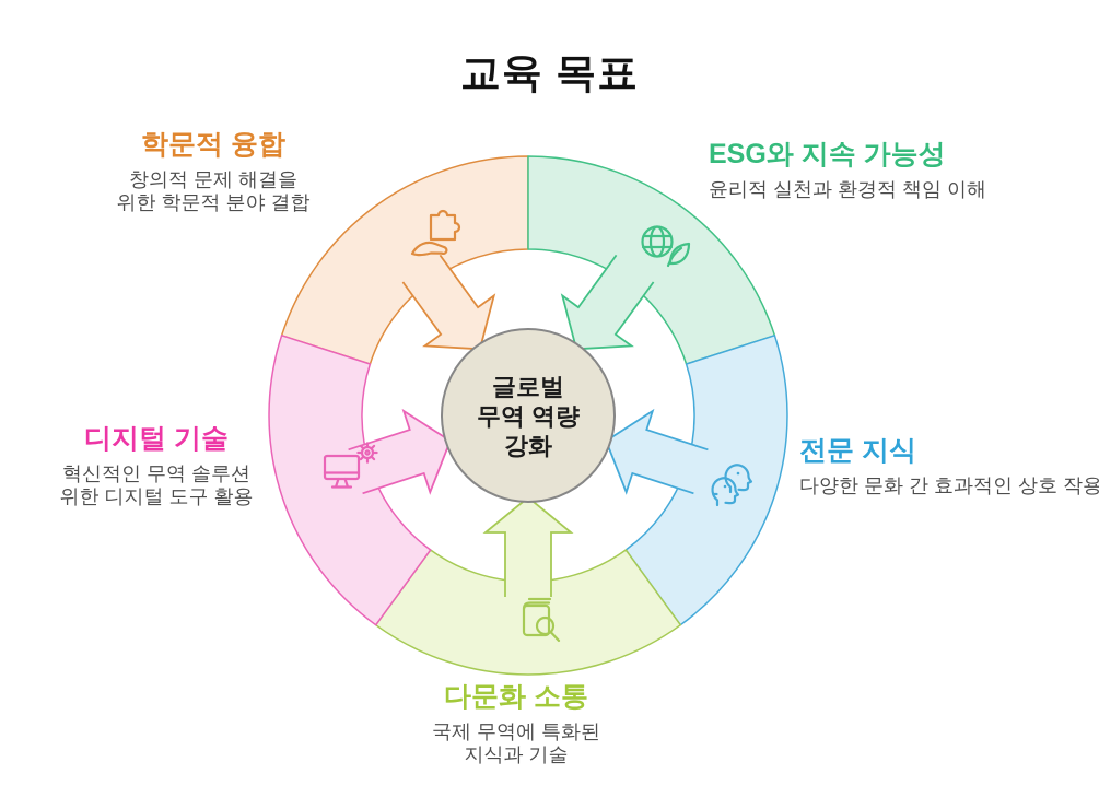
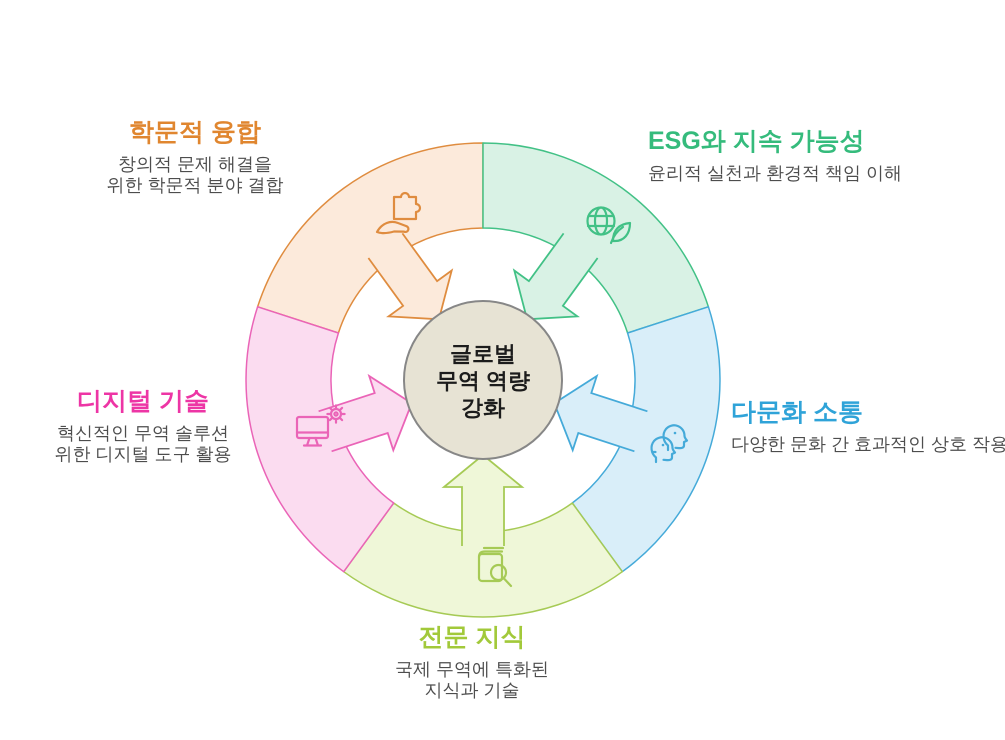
- 교육 목표
  학문적 융합
  창의적 문제 해결을
  위한 학문적 분야 결합
  ESG와 지속 가능성
  윤리적 실천과 환경적 책임 이해
- 전문 지식
+ 다문화 소통
  다양한 문화 간 효과적인 상호 작용
- 다문화 소통
+ 전문 지식
  국제 무역에 특화된
  지식과 기술
  디지털 기술
  혁신적인 무역 솔루션
  위한 디지털 도구 활용
  글로벌
  무역 역량
  강화
